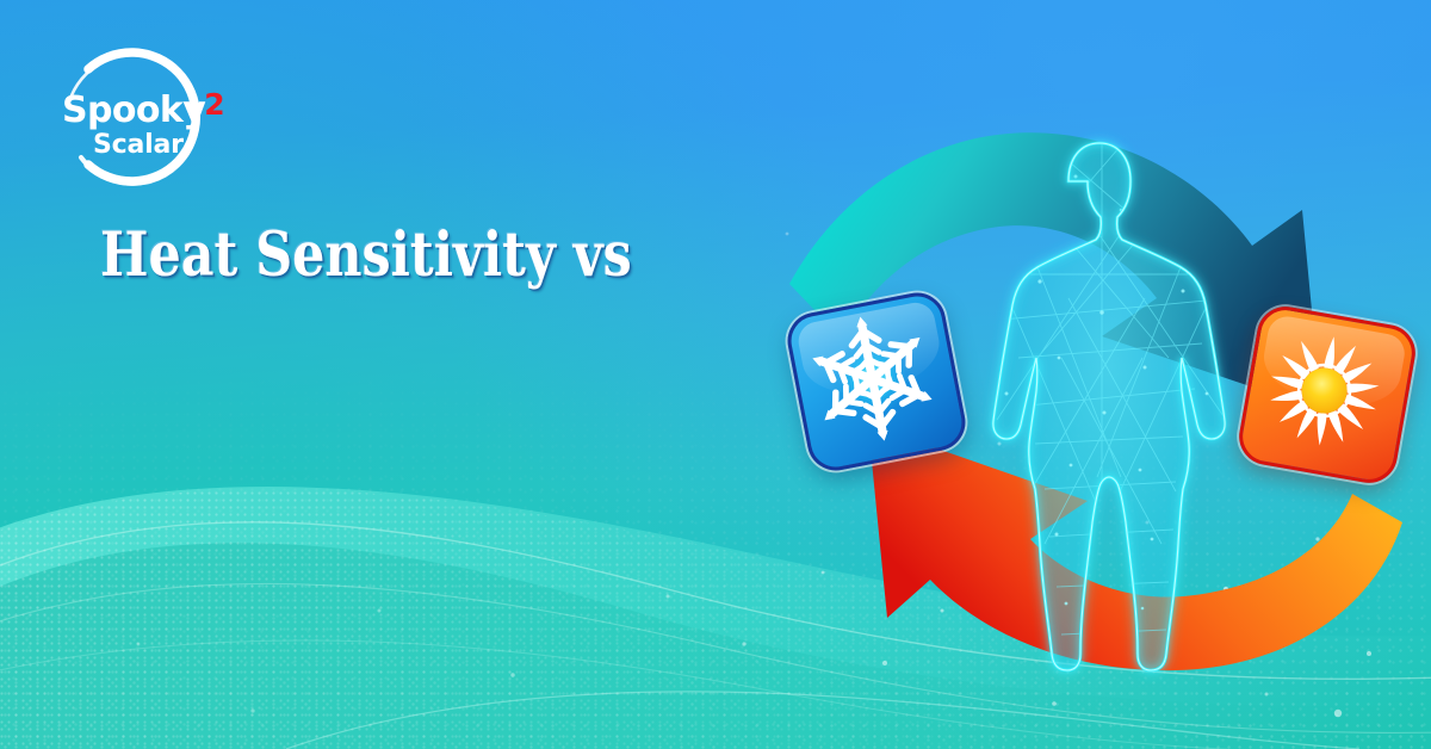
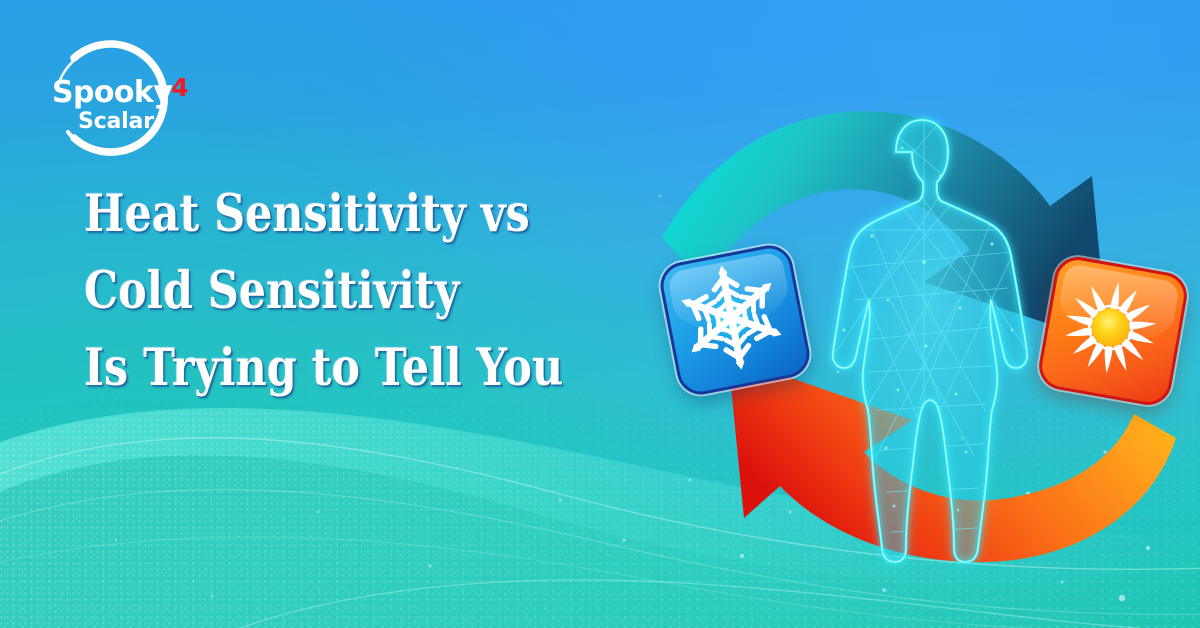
- Spooky2
+ Spooky4
  Scalar
  Heat Sensitivity vs
+ Cold Sensitivity
+ Is Trying to Tell You
